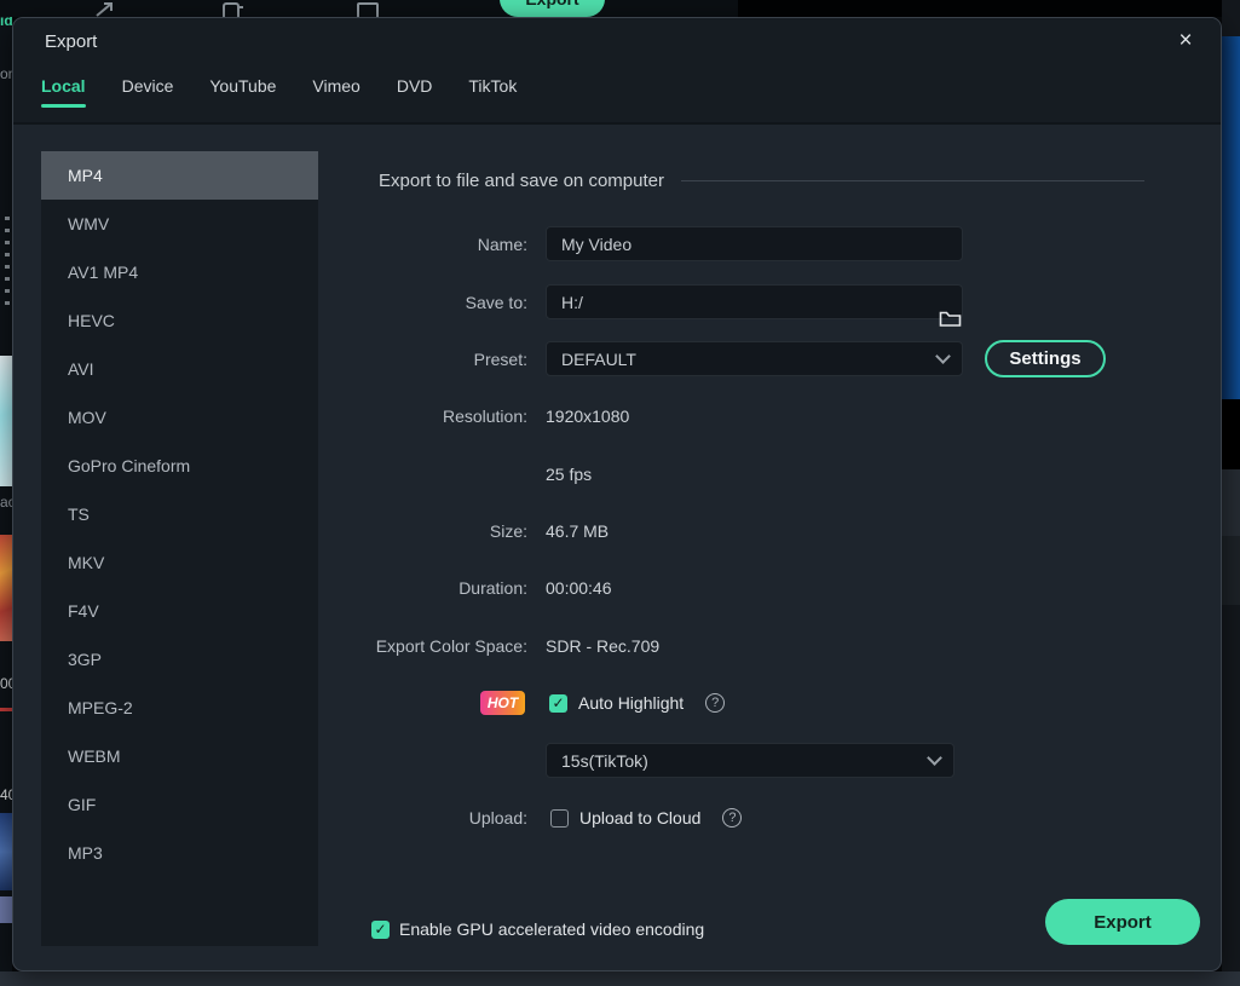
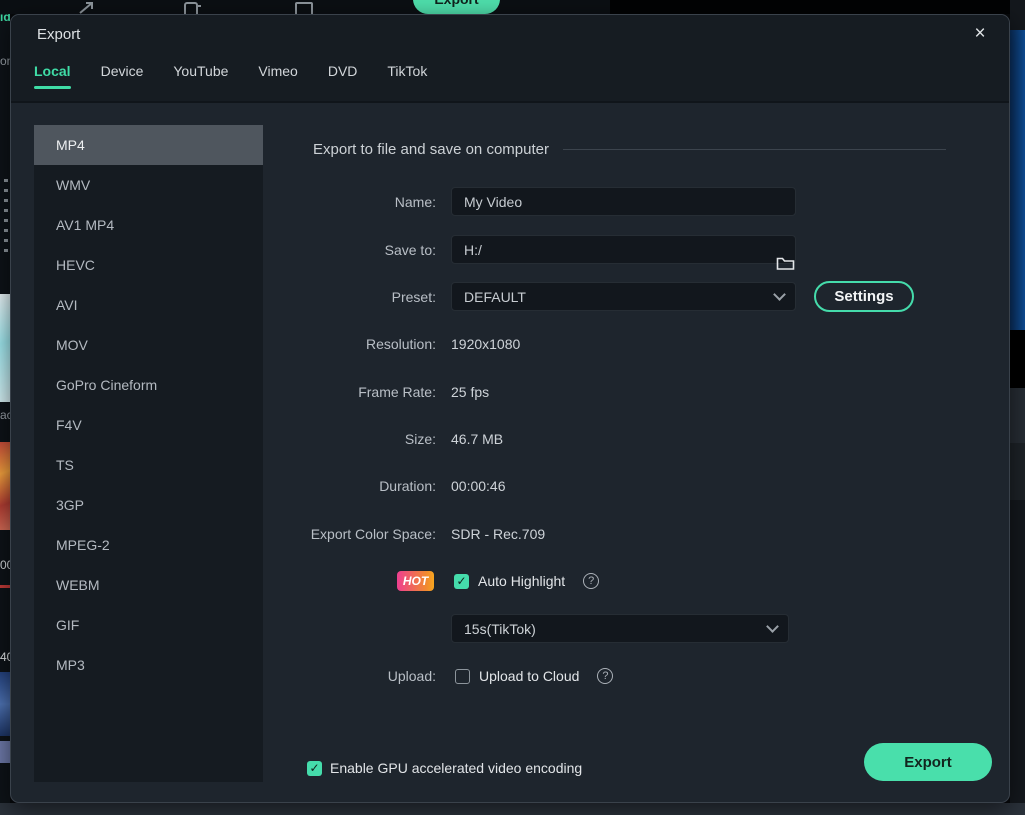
  id
  Export
  ×
  Local
  Device
  YouTube
  Vimeo
  DVD
  TikTok
  MP4
  WMV
  AV1 MP4
  HEVC
  AVI
  MOV
  GoPro Cineform
- TS
+ F4V
- MKV
- F4V
+ TS
  3GP
  MPEG-2
  WEBM
  GIF
  MP3
  Export to file and save on computer
  Name:
  My Video
  Save to:
  H:/
  Preset:
  DEFAULT
  Settings
  Resolution:
  1920x1080
+ Frame Rate:
  25 fps
  Size:
  46.7 MB
  Duration:
  00:00:46
  Export Color Space:
  SDR - Rec.709
  HOT
  ✓
  Auto Highlight
  ?
  15s(TikTok)
  Upload:
  Upload to Cloud
  ?
  ✓
  Enable GPU accelerated video encoding
  Export
